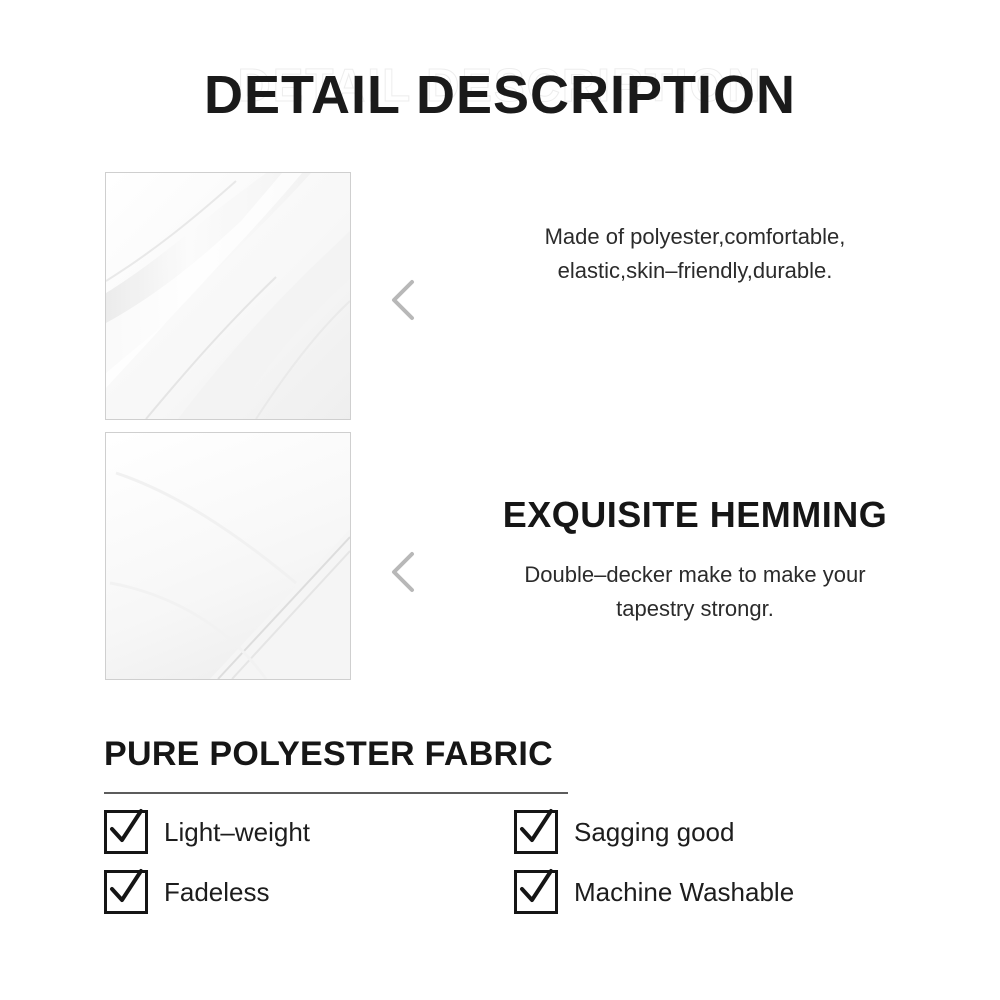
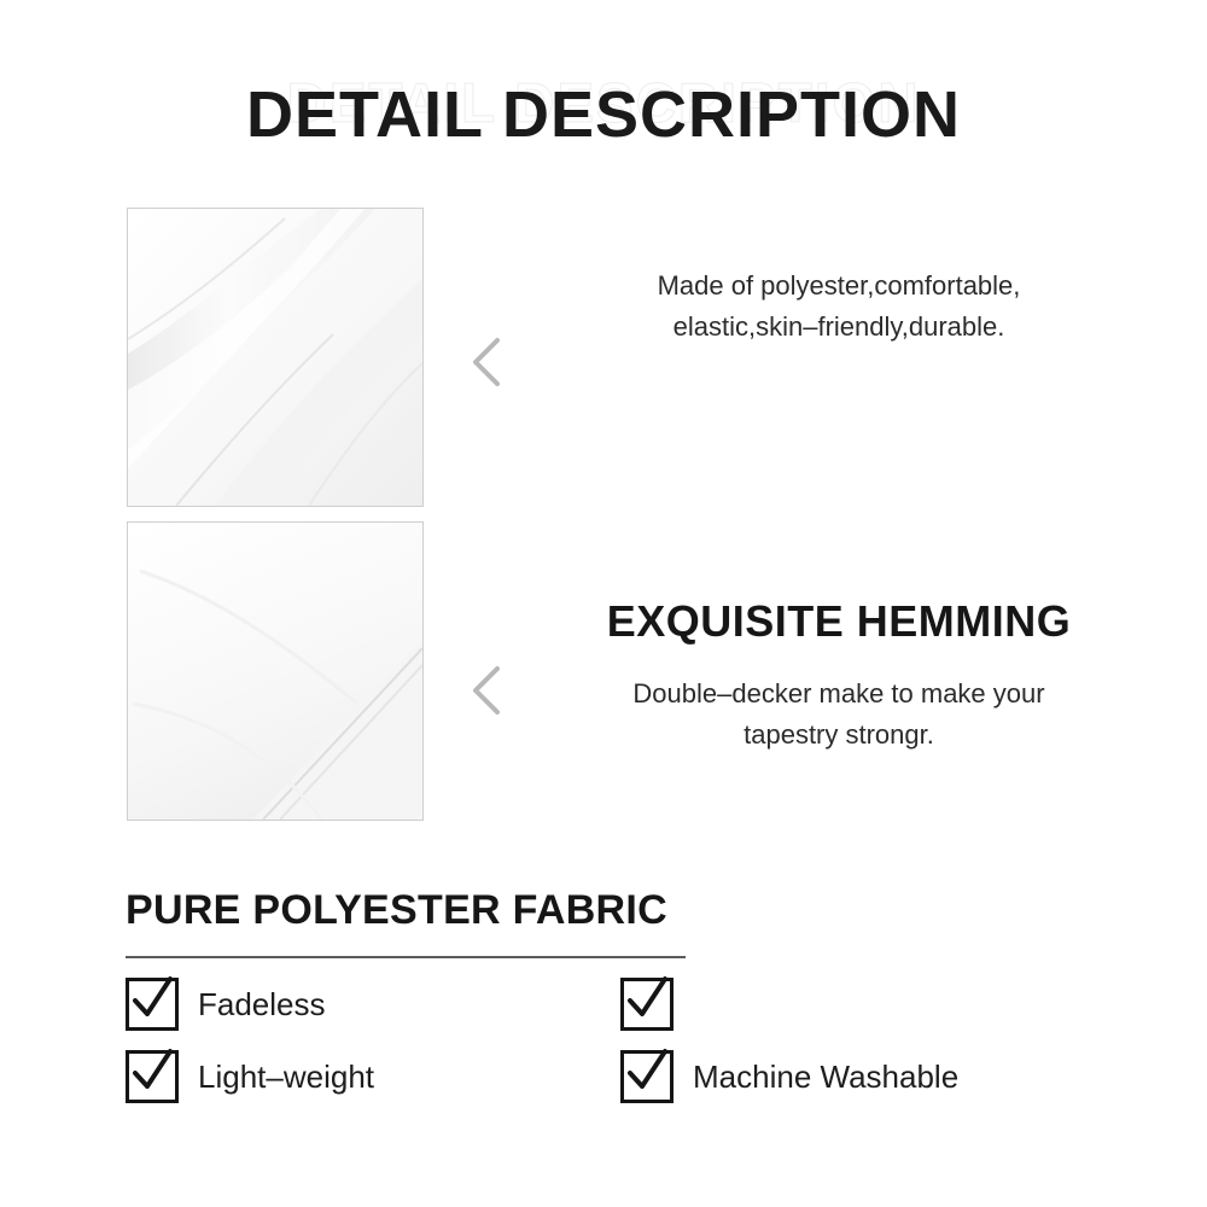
  DETAIL DESCRIPTION
  DETAIL DESCRIPTION
  Made of polyester,comfortable,
  elastic,skin–friendly,durable.
  EXQUISITE HEMMING
  Double–decker make to make your
  tapestry strongr.
  PURE POLYESTER FABRIC
- Light–weight
+ Fadeless
- Sagging good
- Fadeless
+ Light–weight
  Machine Washable
